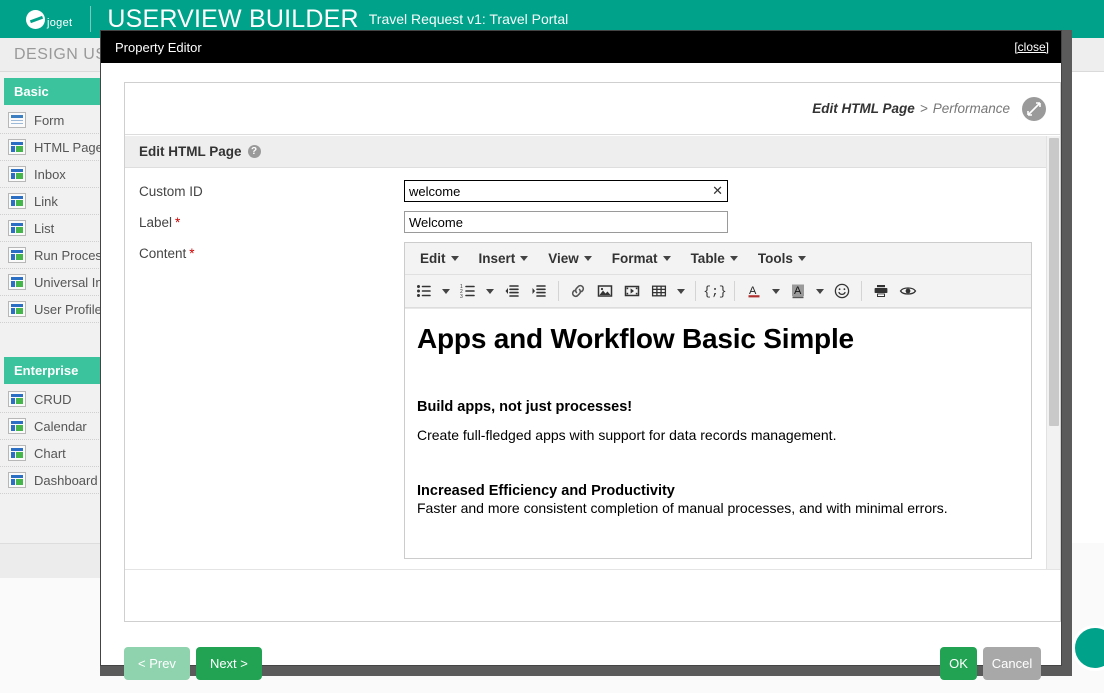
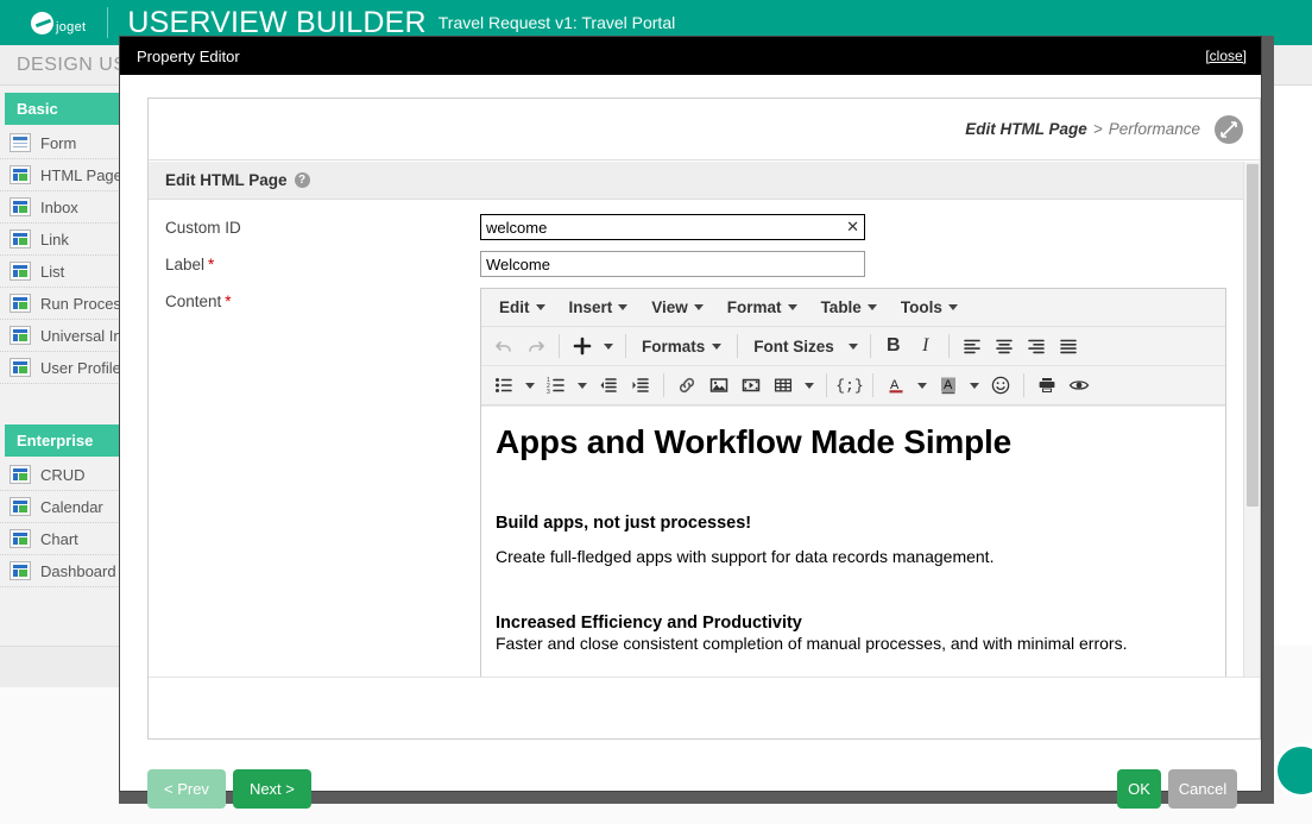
  joget
  USERVIEW BUILDER
  Travel Request v1: Travel Portal
  Basic
  Form
  HTML Pag
  Inbox
  Link
  List
  Run Proces
  Universal I
  User Profile
  Enterprise
  CRUD
  Calendar
  Chart
  Dashboard
  Property Editor
  [close]
  Edit HTML Page
  >
  Performance
  Edit HTML Page
  ?
  Custom ID
  welcome
  ✕
  Label *
  Welcome
  Content *
  Edit
  Insert
  View
  Format
  Table
  Tools
+ Formats
+ Font Sizes
+ B
+ I
  {;}
  A
  A
- Apps and Workflow Basic Simple
+ Apps and Workflow Made Simple
  Build apps, not just processes!
  Create full-fledged apps with support for data records management.
  Increased Efficiency and Productivity
- Faster and more consistent completion of manual processes, and with minimal errors.
+ Faster and close consistent completion of manual processes, and with minimal errors.
  < Prev
  Next >
  OK
  Cancel
